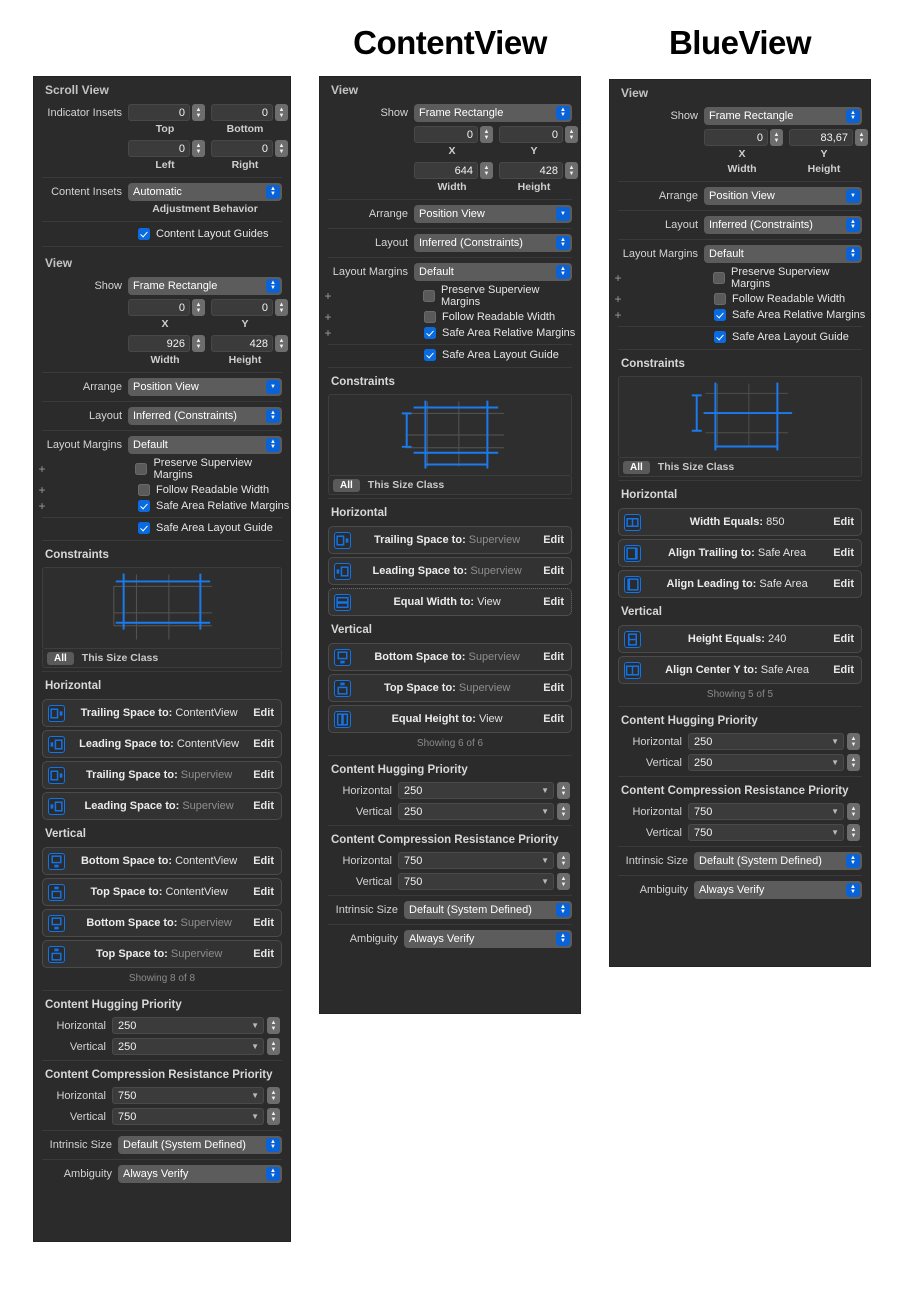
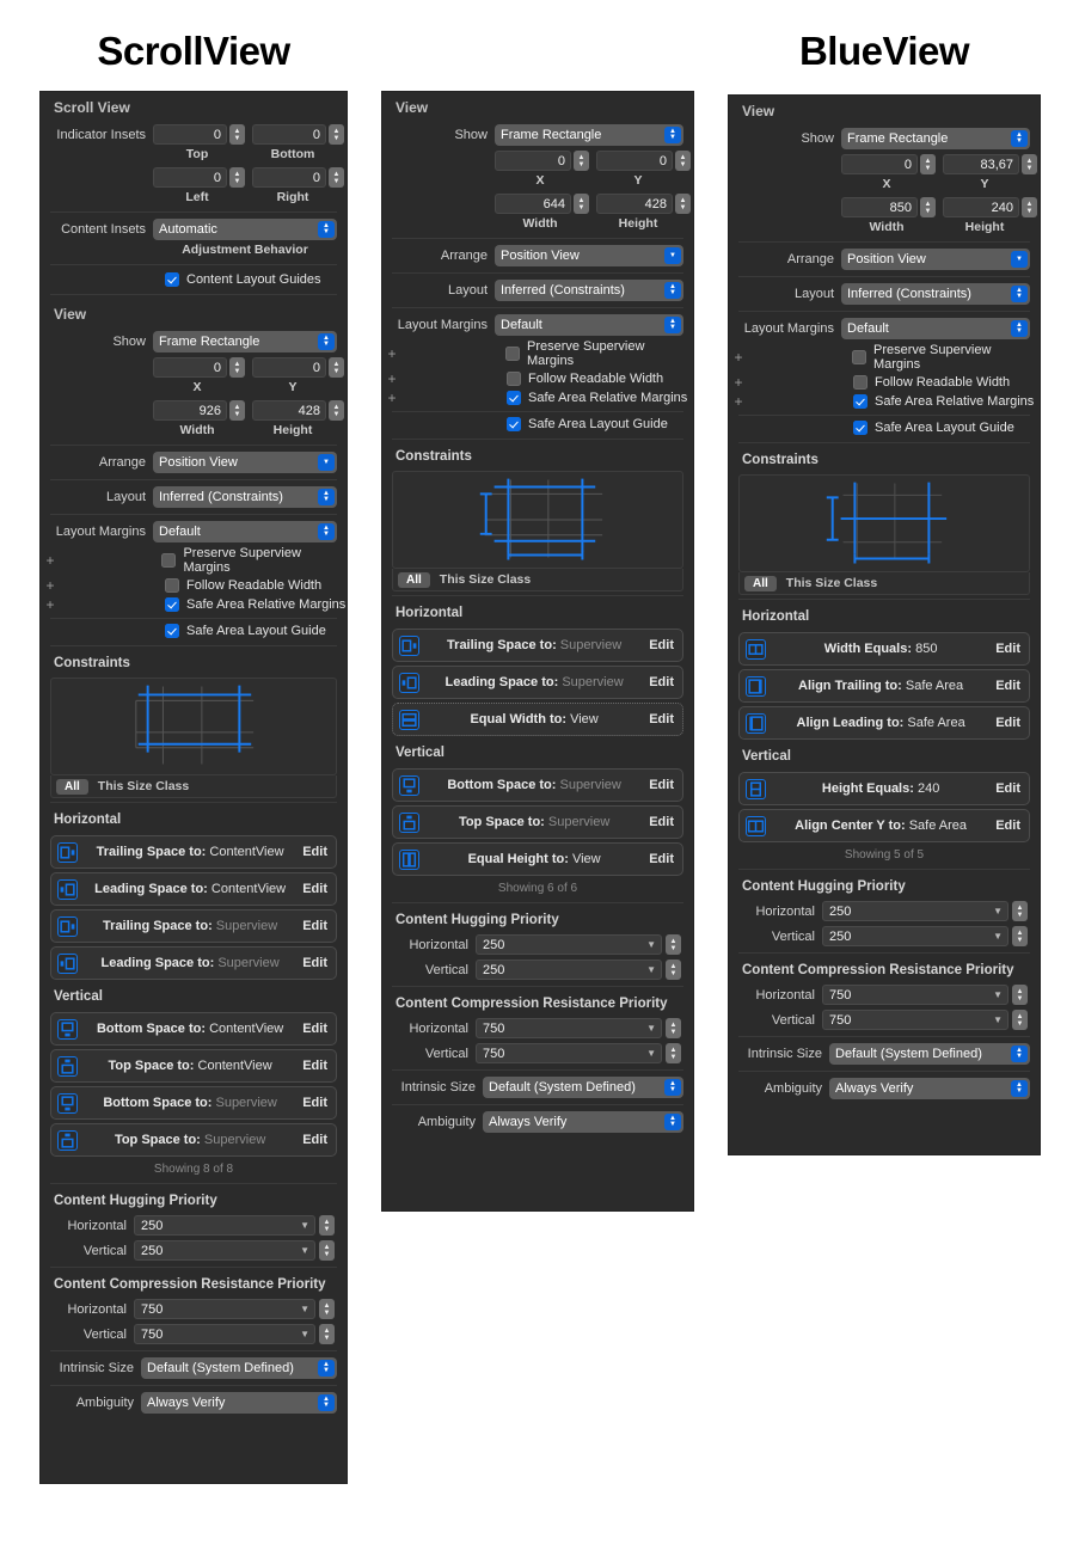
+ ScrollView
  Scroll View
  Indicator Insets
  0
  0
  Top
  Bottom
  0
  0
  Left
  Right
  Content Insets
  Automatic
  Adjustment Behavior
  Content Layout Guides
  View
  Show
  Frame Rectangle
  0
  0
  X
  Y
  926
  428
  Width
  Height
  Arrange
  Position View
  Layout
  Inferred (Constraints)
  Layout Margins
  Default
  +
  Preserve Superview Margins
  +
  Follow Readable Width
  +
  Safe Area Relative Margins
  Safe Area Layout Guide
  Constraints
  All
  This Size Class
  Horizontal
  Trailing Space to: ContentView
  Edit
  Leading Space to: ContentView
  Edit
  Trailing Space to: Superview
  Edit
  Leading Space to: Superview
  Edit
  Vertical
  Bottom Space to: ContentView
  Edit
  Top Space to: ContentView
  Edit
  Bottom Space to: Superview
  Edit
  Top Space to: Superview
  Edit
  Showing 8 of 8
  Content Hugging Priority
  Horizontal
  250
  ▼
  Vertical
  250
  ▼
  Content Compression Resistance Priority
  Horizontal
  750
  ▼
  Vertical
  750
  ▼
  Intrinsic Size
  Default (System Defined)
  Ambiguity
  Always Verify
- ContentView
  View
  Show
  Frame Rectangle
  0
  0
  X
  Y
  644
  428
  Width
  Height
  Arrange
  Position View
  Layout
  Inferred (Constraints)
  Layout Margins
  Default
  +
  Preserve Superview Margins
  +
  Follow Readable Width
  +
  Safe Area Relative Margins
  Safe Area Layout Guide
  Constraints
  All
  This Size Class
  Horizontal
  Trailing Space to: Superview
  Edit
  Leading Space to: Superview
  Edit
  Equal Width to: View
  Edit
  Vertical
  Bottom Space to: Superview
  Edit
  Top Space to: Superview
  Edit
  Equal Height to: View
  Edit
  Showing 6 of 6
  Content Hugging Priority
  Horizontal
  250
  ▼
  Vertical
  250
  ▼
  Content Compression Resistance Priority
  Horizontal
  750
  ▼
  Vertical
  750
  ▼
  Intrinsic Size
  Default (System Defined)
  Ambiguity
  Always Verify
  BlueView
  View
  Show
  Frame Rectangle
  0
  83,67
  X
  Y
+ 850
+ 240
  Width
  Height
  Arrange
  Position View
  Layout
  Inferred (Constraints)
  Layout Margins
  Default
  +
  Preserve Superview Margins
  +
  Follow Readable Width
  +
  Safe Area Relative Margins
  Safe Area Layout Guide
  Constraints
  All
  This Size Class
  Horizontal
  Width Equals: 850
  Edit
  Align Trailing to: Safe Area
  Edit
  Align Leading to: Safe Area
  Edit
  Vertical
  Height Equals: 240
  Edit
  Align Center Y to: Safe Area
  Edit
  Showing 5 of 5
  Content Hugging Priority
  Horizontal
  250
  ▼
  Vertical
  250
  ▼
  Content Compression Resistance Priority
  Horizontal
  750
  ▼
  Vertical
  750
  ▼
  Intrinsic Size
  Default (System Defined)
  Ambiguity
  Always Verify
